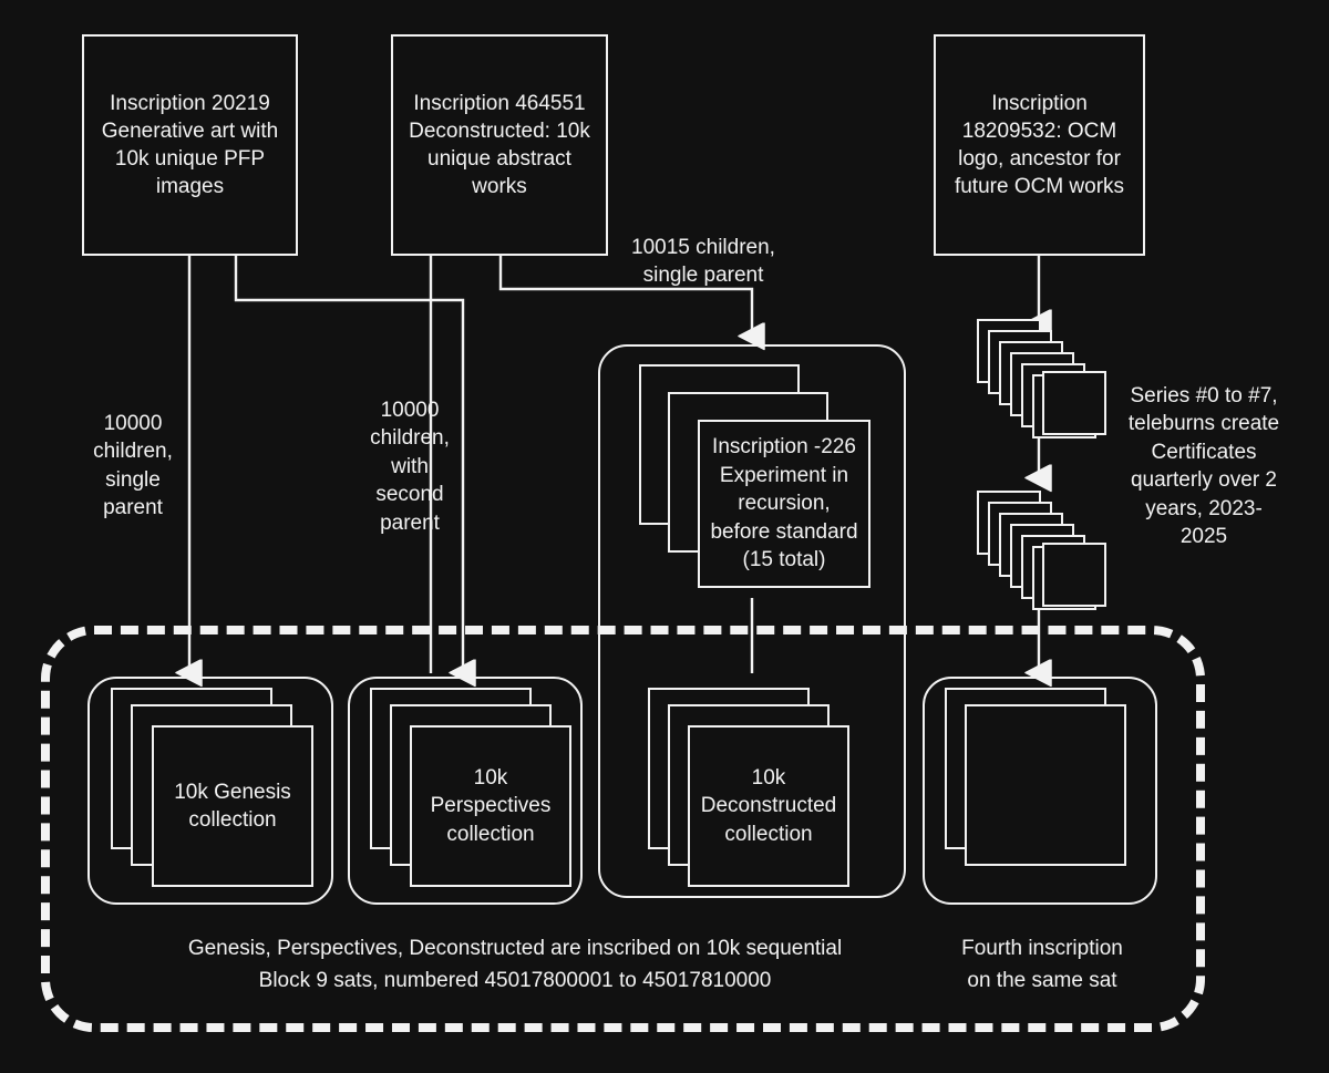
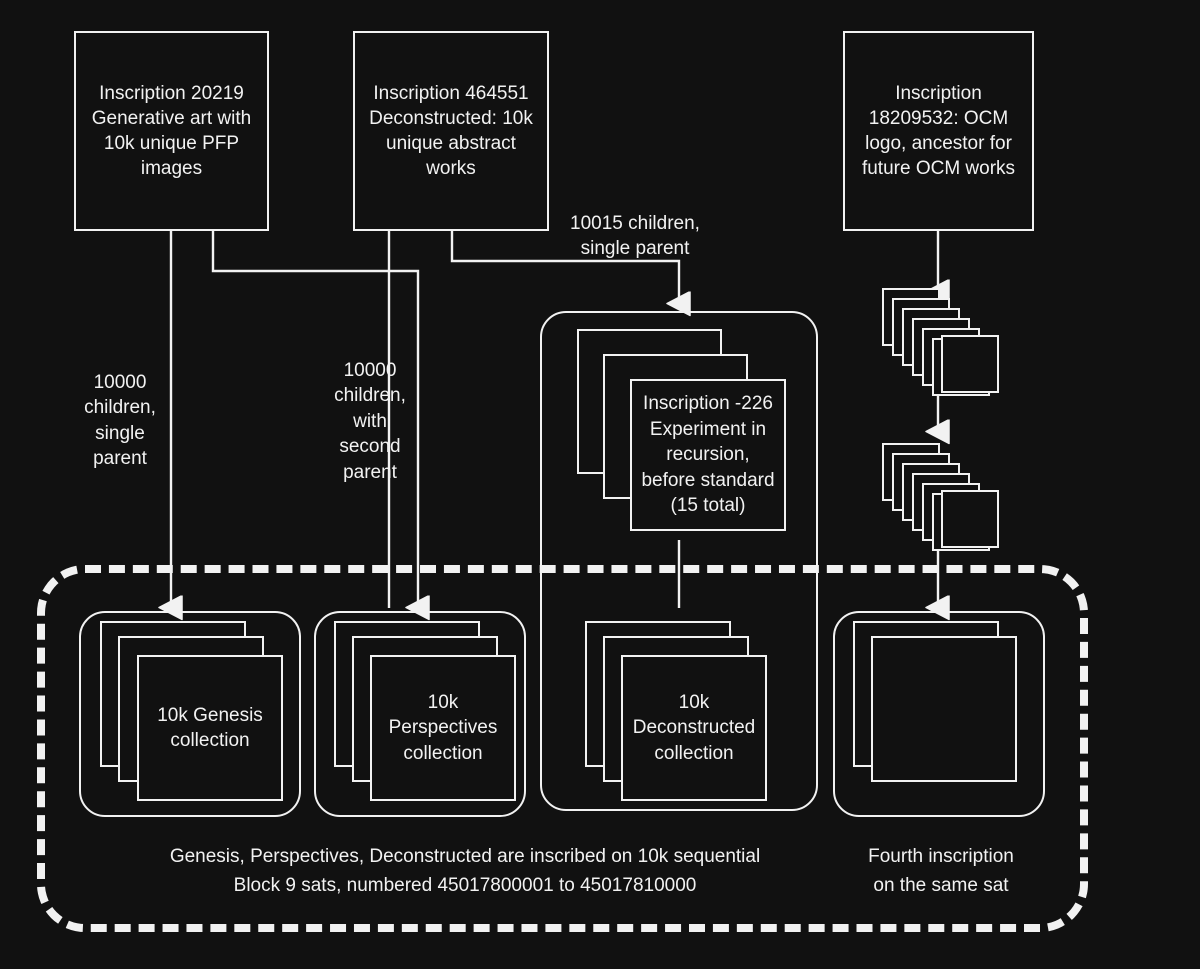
  Inscription 20219
  Generative art with
  10k unique PFP
  images
  Inscription 464551
  Deconstructed: 10k
  unique abstract
  works
  Inscription
  18209532: OCM
  logo, ancestor for
  future OCM works
  10000
  children,
  single
  parent
  10000
  children,
  with
  second
  parent
  10015 children,
  single parent
- Series #0 to #7,
- teleburns create
- Certificates
- quarterly over 2
- years, 2023-
- 2025
  Inscription -226
  Experiment in
  recursion,
  before standard
  (15 total)
  10k Genesis
  collection
  10k
  Perspectives
  collection
  10k
  Deconstructed
  collection
  Genesis, Perspectives, Deconstructed are inscribed on 10k sequential
  Block 9 sats, numbered 45017800001 to 45017810000
  Fourth inscription
  on the same sat
